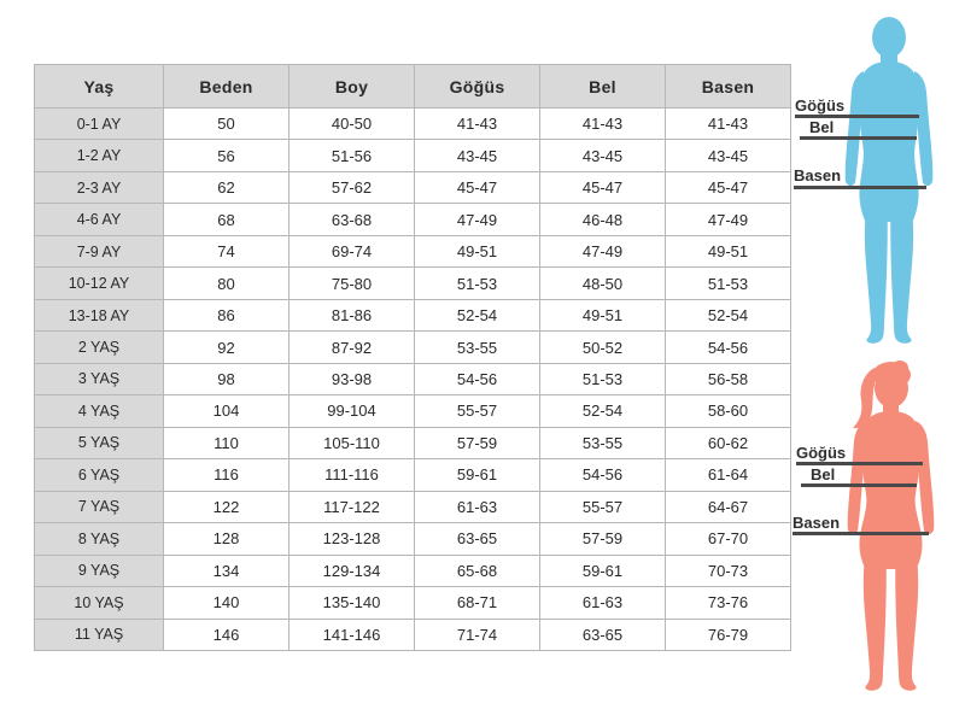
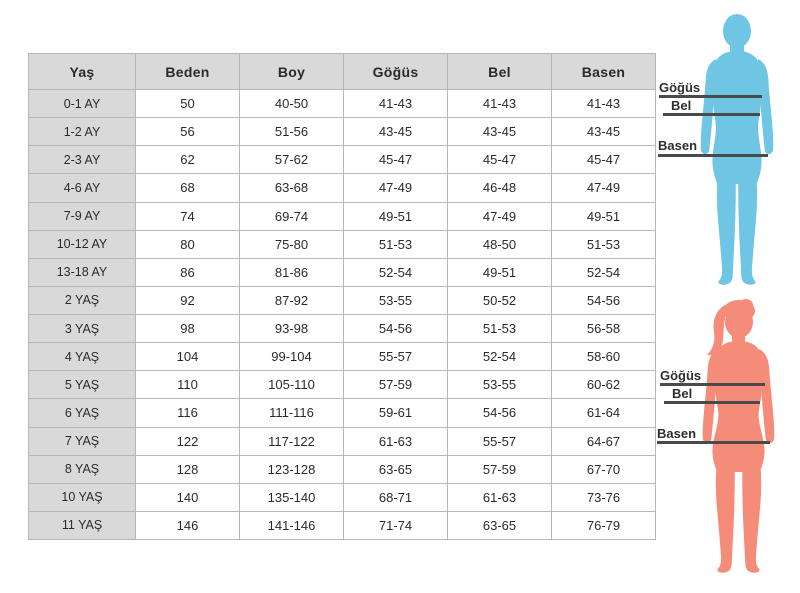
  Yaş	Beden	Boy	Göğüs	Bel	Basen
  0-1 AY	50	40-50	41-43	41-43	41-43
  1-2 AY	56	51-56	43-45	43-45	43-45
  2-3 AY	62	57-62	45-47	45-47	45-47
  4-6 AY	68	63-68	47-49	46-48	47-49
  7-9 AY	74	69-74	49-51	47-49	49-51
  10-12 AY	80	75-80	51-53	48-50	51-53
  13-18 AY	86	81-86	52-54	49-51	52-54
  2 YAŞ	92	87-92	53-55	50-52	54-56
  3 YAŞ	98	93-98	54-56	51-53	56-58
  4 YAŞ	104	99-104	55-57	52-54	58-60
  5 YAŞ	110	105-110	57-59	53-55	60-62
  6 YAŞ	116	111-116	59-61	54-56	61-64
  7 YAŞ	122	117-122	61-63	55-57	64-67
  8 YAŞ	128	123-128	63-65	57-59	67-70
- 9 YAŞ	134	129-134	65-68	59-61	70-73
  10 YAŞ	140	135-140	68-71	61-63	73-76
  11 YAŞ	146	141-146	71-74	63-65	76-79
  Göğüs
  Bel
  Basen
  Göğüs
  Bel
  Basen
